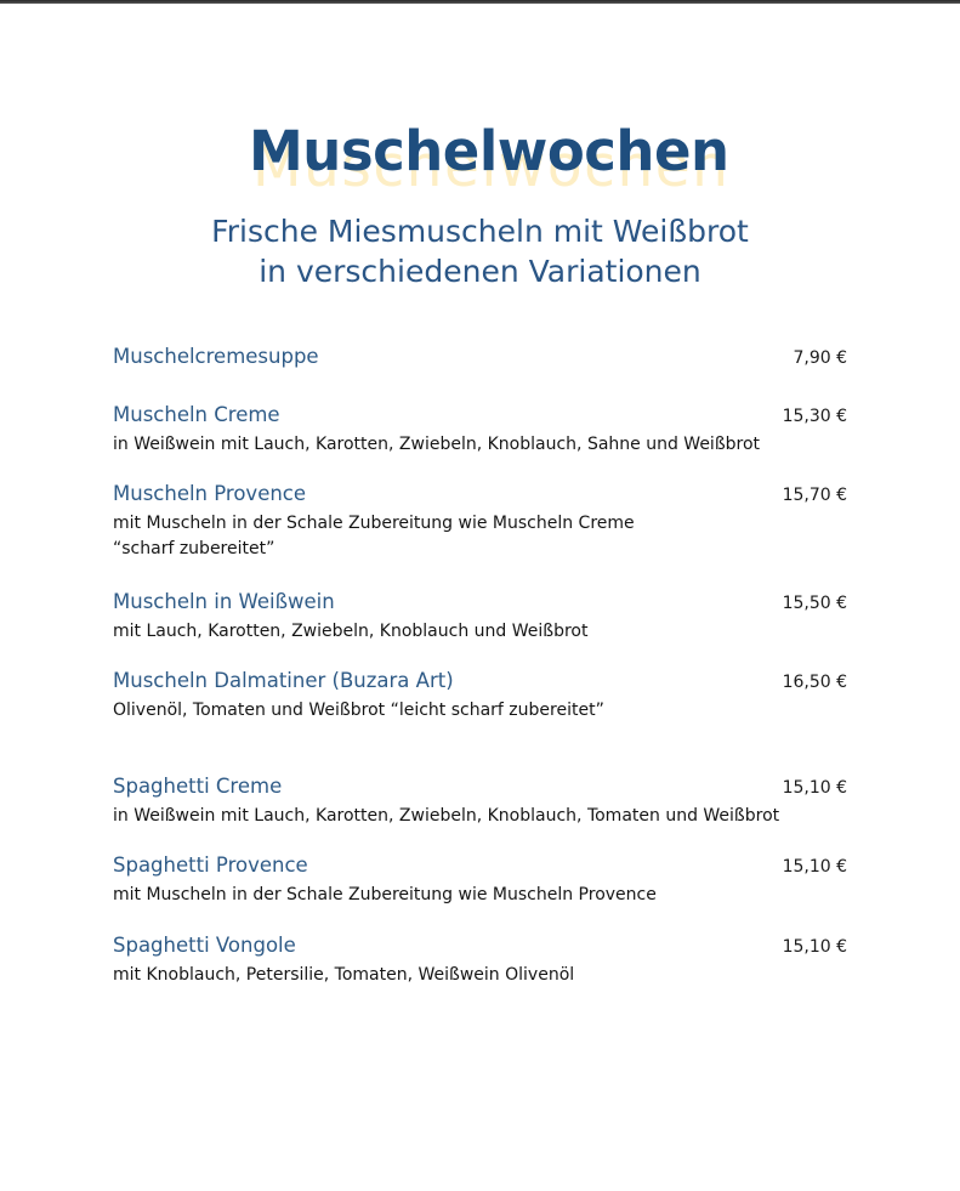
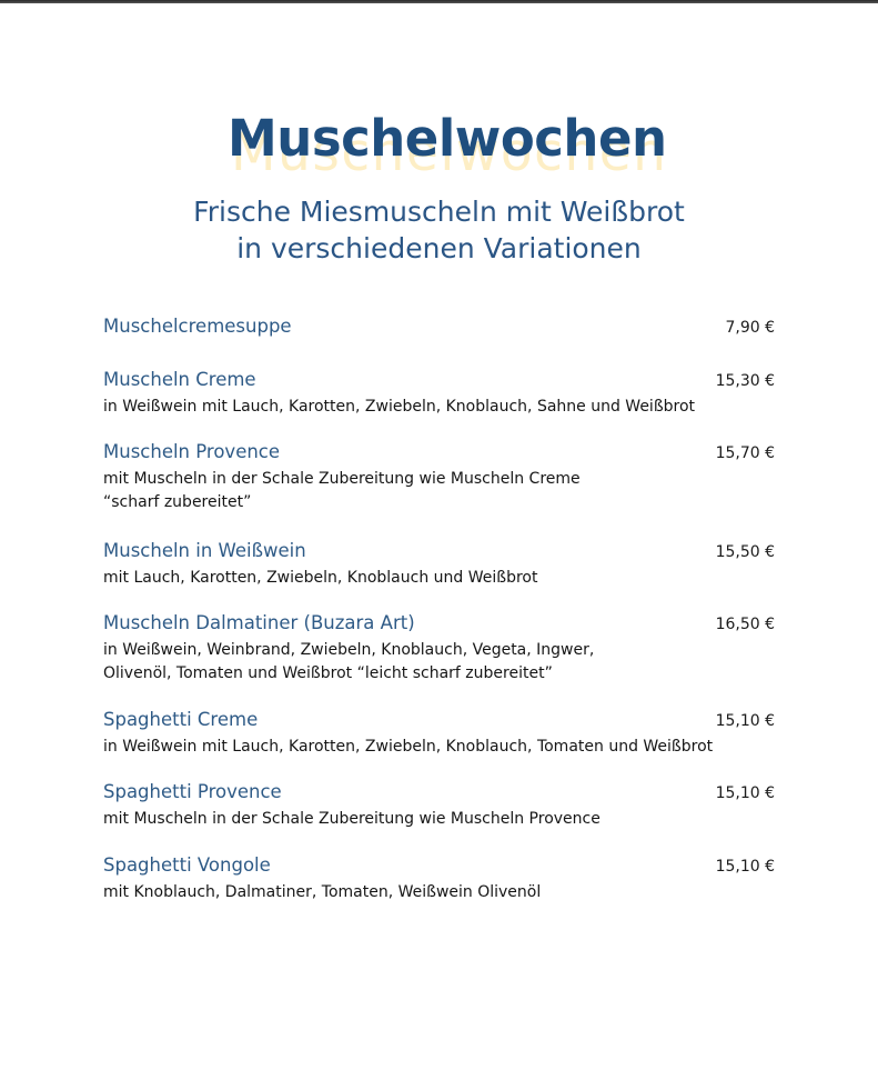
  Muschelwochen
  Muschelwochen
  Frische Miesmuscheln mit Weißbrot
  in verschiedenen Variationen
  Muschelcremesuppe
  7,90 €
  Muscheln Creme
  15,30 €
  in Weißwein mit Lauch, Karotten, Zwiebeln, Knoblauch, Sahne und Weißbrot
  Muscheln Provence
  15,70 €
  mit Muscheln in der Schale Zubereitung wie Muscheln Creme
  “scharf zubereitet”
  Muscheln in Weißwein
  15,50 €
  mit Lauch, Karotten, Zwiebeln, Knoblauch und Weißbrot
  Muscheln Dalmatiner (Buzara Art)
  16,50 €
+ in Weißwein, Weinbrand, Zwiebeln, Knoblauch, Vegeta, Ingwer,
  Olivenöl, Tomaten und Weißbrot “leicht scharf zubereitet”
  Spaghetti Creme
  15,10 €
  in Weißwein mit Lauch, Karotten, Zwiebeln, Knoblauch, Tomaten und Weißbrot
  Spaghetti Provence
  15,10 €
  mit Muscheln in der Schale Zubereitung wie Muscheln Provence
  Spaghetti Vongole
  15,10 €
- mit Knoblauch, Petersilie, Tomaten, Weißwein Olivenöl
+ mit Knoblauch, Dalmatiner, Tomaten, Weißwein Olivenöl
